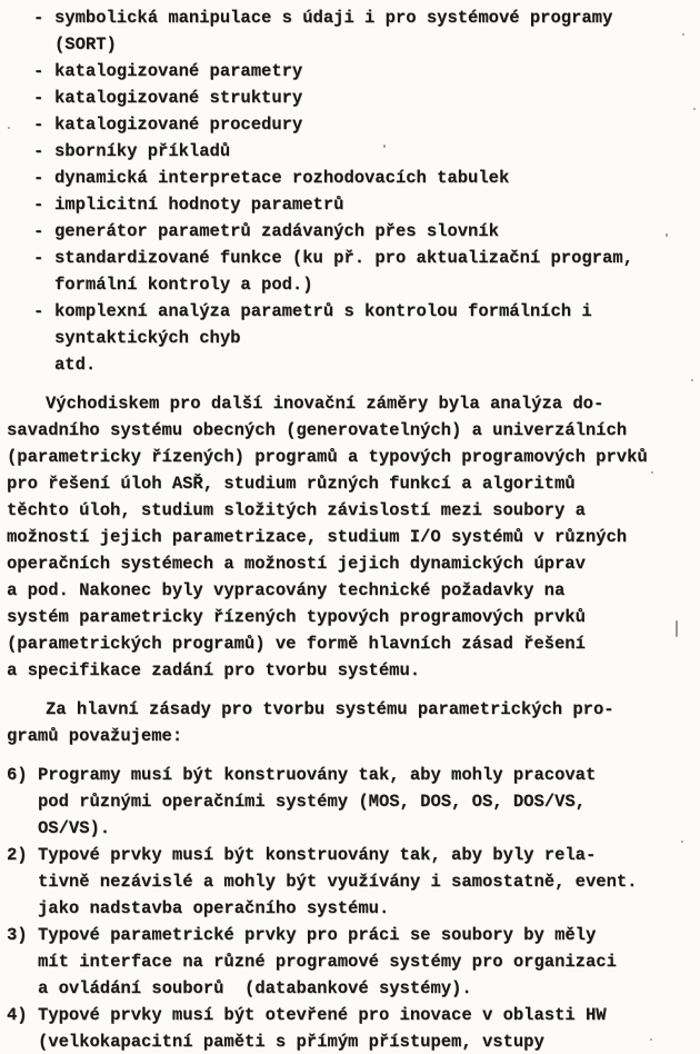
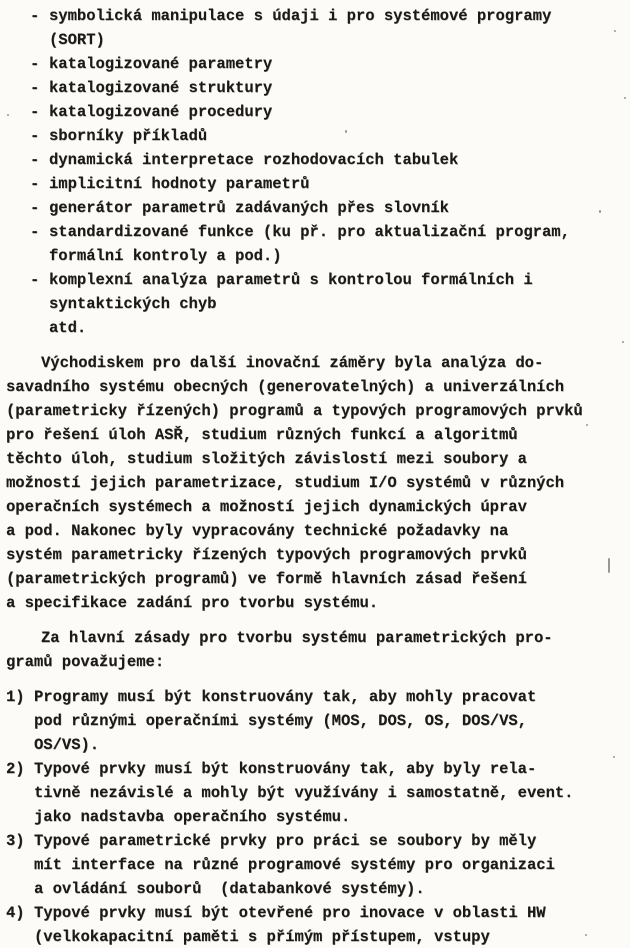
  -
  symbolická manipulace s údaji i pro systémové programy
  (SORT)
  -
  katalogizované parametry
  -
  katalogizované struktury
  -
  katalogizované procedury
  -
  sborníky příkladů
  -
  dynamická interpretace rozhodovacích tabulek
  -
  implicitní hodnoty parametrů
  -
  generátor parametrů zadávaných přes slovník
  -
  standardizované funkce (ku př. pro aktualizační program,
  formální kontroly a pod.)
  -
  komplexní analýza parametrů s kontrolou formálních i
  syntaktických chyb
  atd.
  Východiskem pro další inovační záměry byla analýza do-
  savadního systému obecných (generovatelných) a univerzálních
  (parametricky řízených) programů a typových programových prvků
  pro řešení úloh ASŘ, studium různých funkcí a algoritmů
  těchto úloh, studium složitých závislostí mezi soubory a
  možností jejich parametrizace, studium I/O systémů v různých
  operačních systémech a možností jejich dynamických úprav
  a pod. Nakonec byly vypracovány technické požadavky na
  systém parametricky řízených typových programových prvků
  (parametrických programů) ve formě hlavních zásad řešení
  a specifikace zadání pro tvorbu systému.
  Za hlavní zásady pro tvorbu systému parametrických pro-
  gramů považujeme:
- 6)
+ 1)
  Programy musí být konstruovány tak, aby mohly pracovat
  pod různými operačními systémy (MOS, DOS, OS, DOS/VS,
  OS/VS).
  2)
  Typové prvky musí být konstruovány tak, aby byly rela-
  tivně nezávislé a mohly být využívány i samostatně, event.
  jako nadstavba operačního systému.
  3)
  Typové parametrické prvky pro práci se soubory by měly
  mít interface na různé programové systémy pro organizaci
  a ovládání souborů (databankové systémy).
  4)
  Typové prvky musí být otevřené pro inovace v oblasti HW
  (velkokapacitní paměti s přímým přístupem, vstupy
